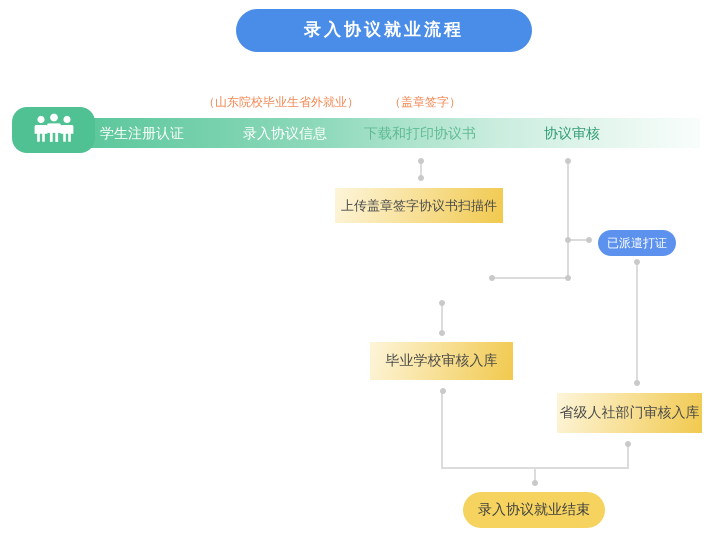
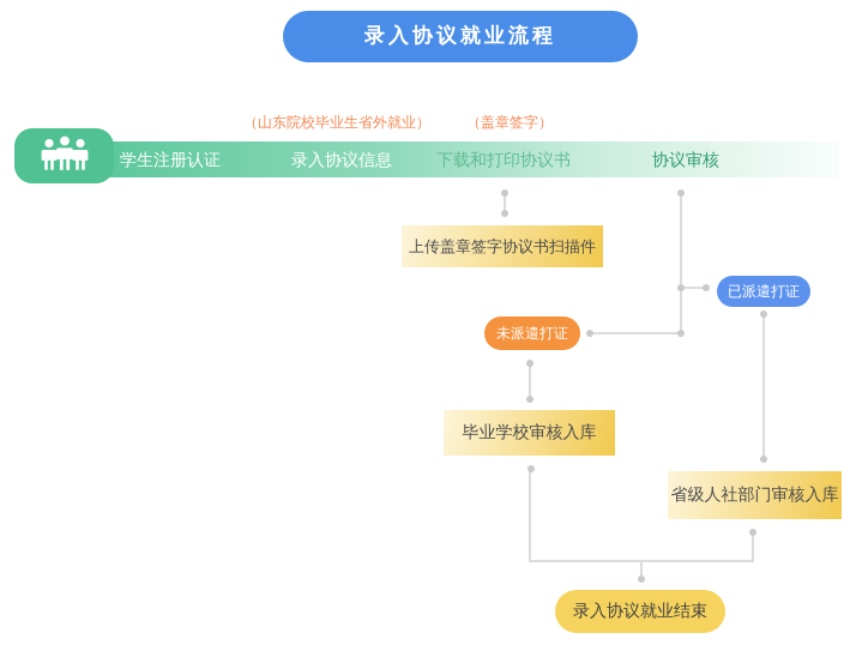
  录入协议就业流程
  （山东院校毕业生省外就业）
  （盖章签字）
  学生注册认证
  录入协议信息
  下载和打印协议书
  协议审核
  上传盖章签字协议书扫描件
  已派遣打证
+ 未派遣打证
  毕业学校审核入库
  省级人社部门审核入库
  录入协议就业结束
